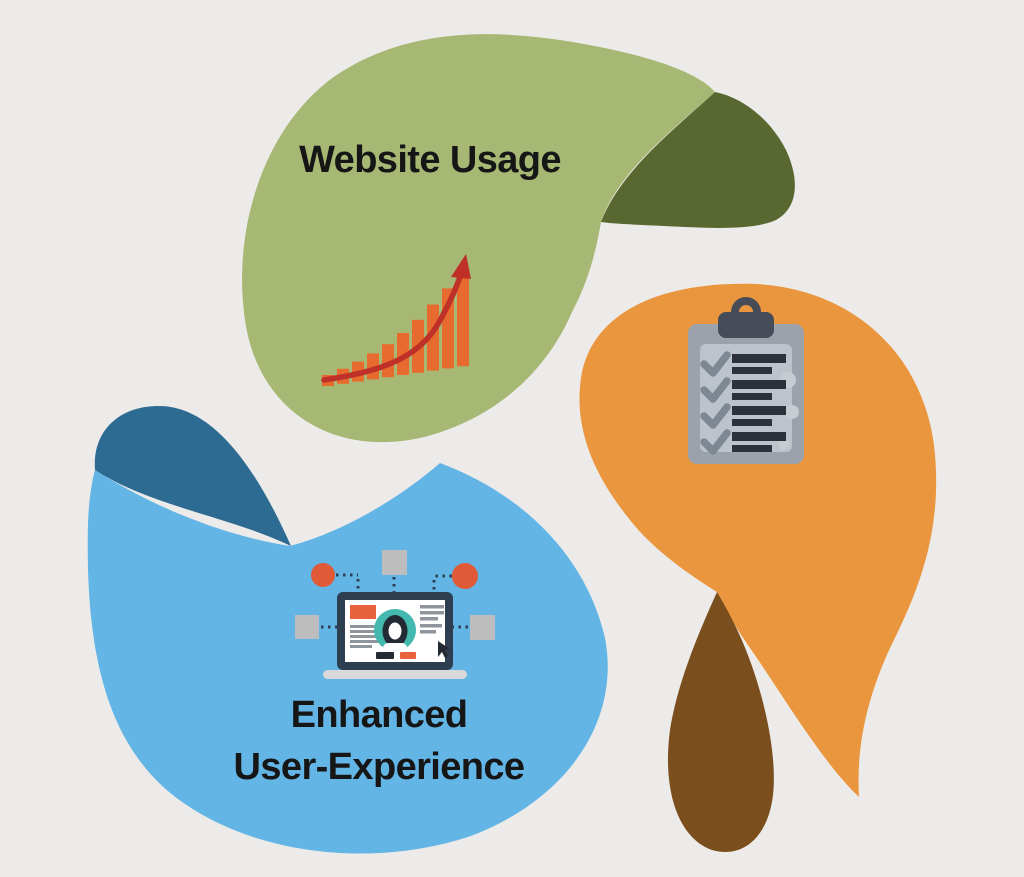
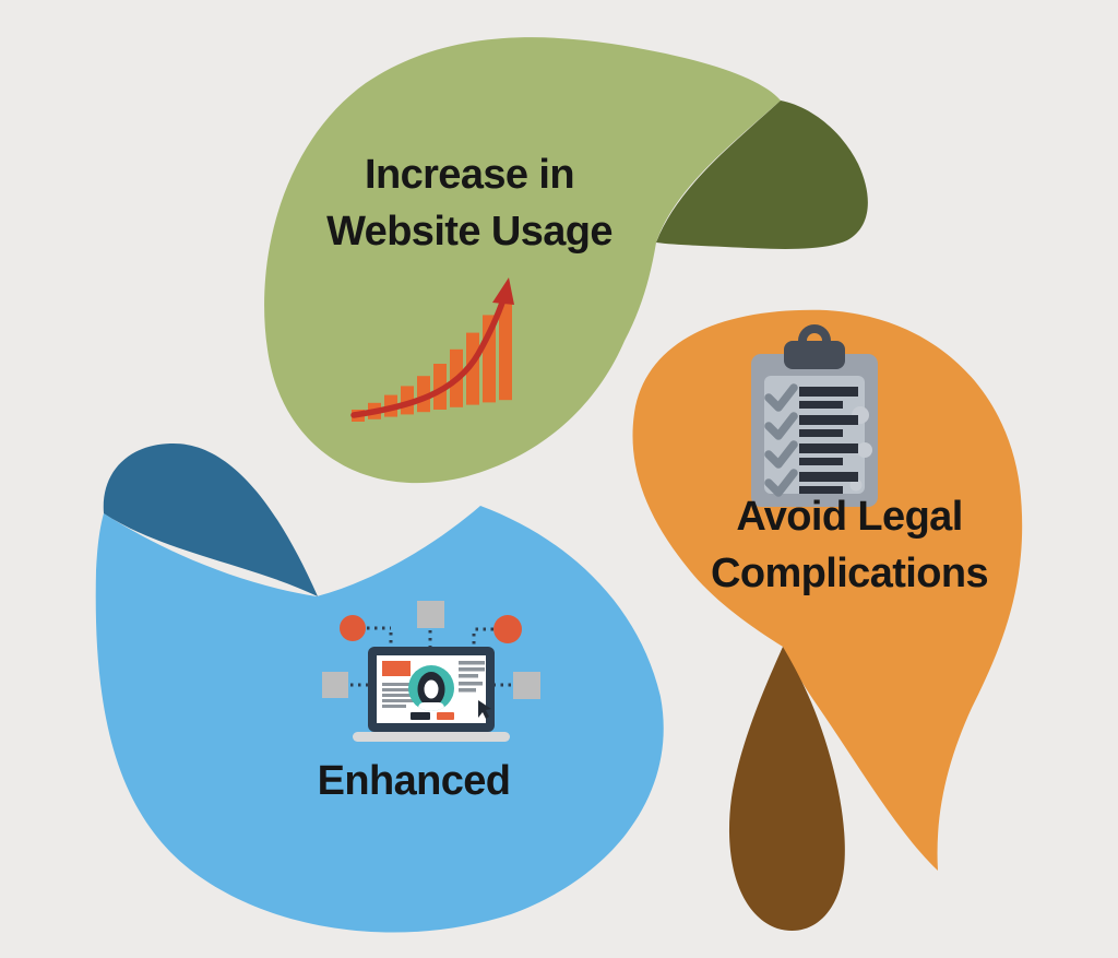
+ Increase in
  Website Usage
+ Avoid Legal
+ Complications
  Enhanced
- User-Experience
